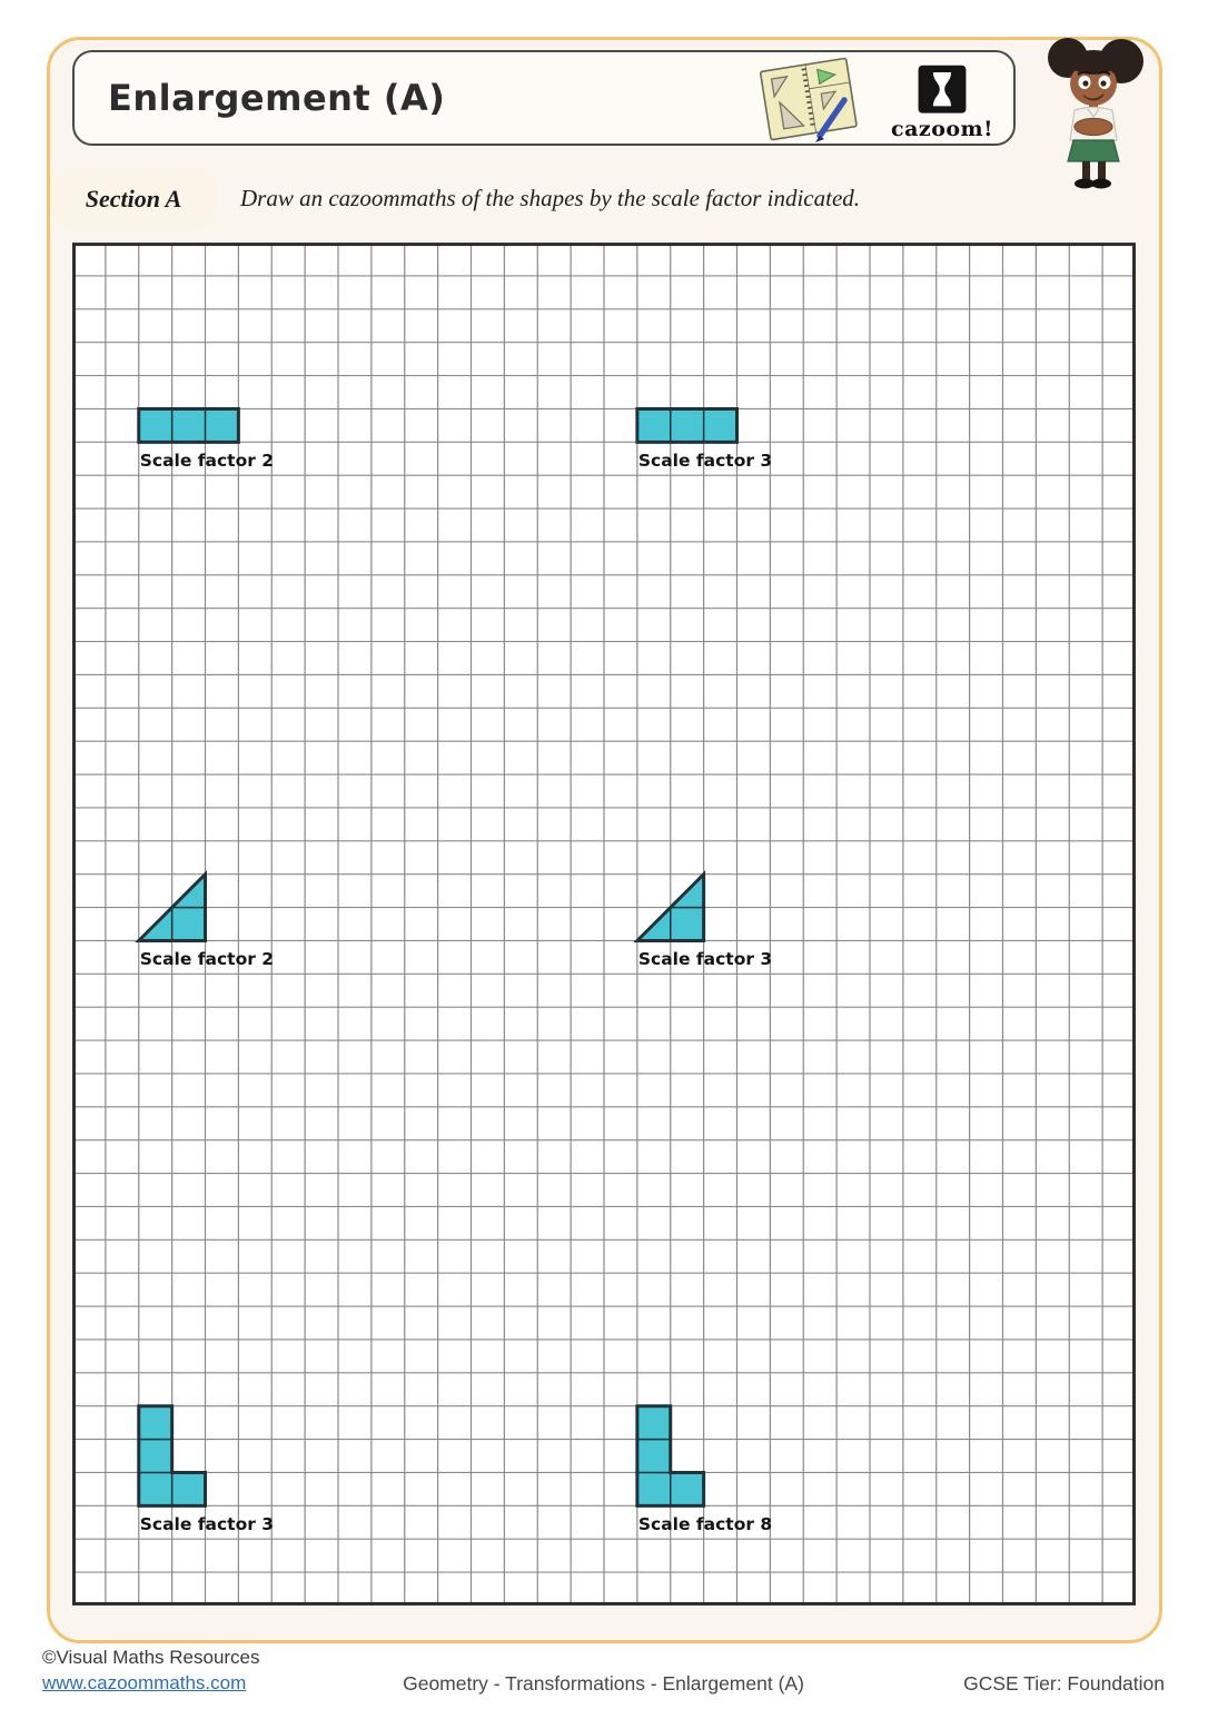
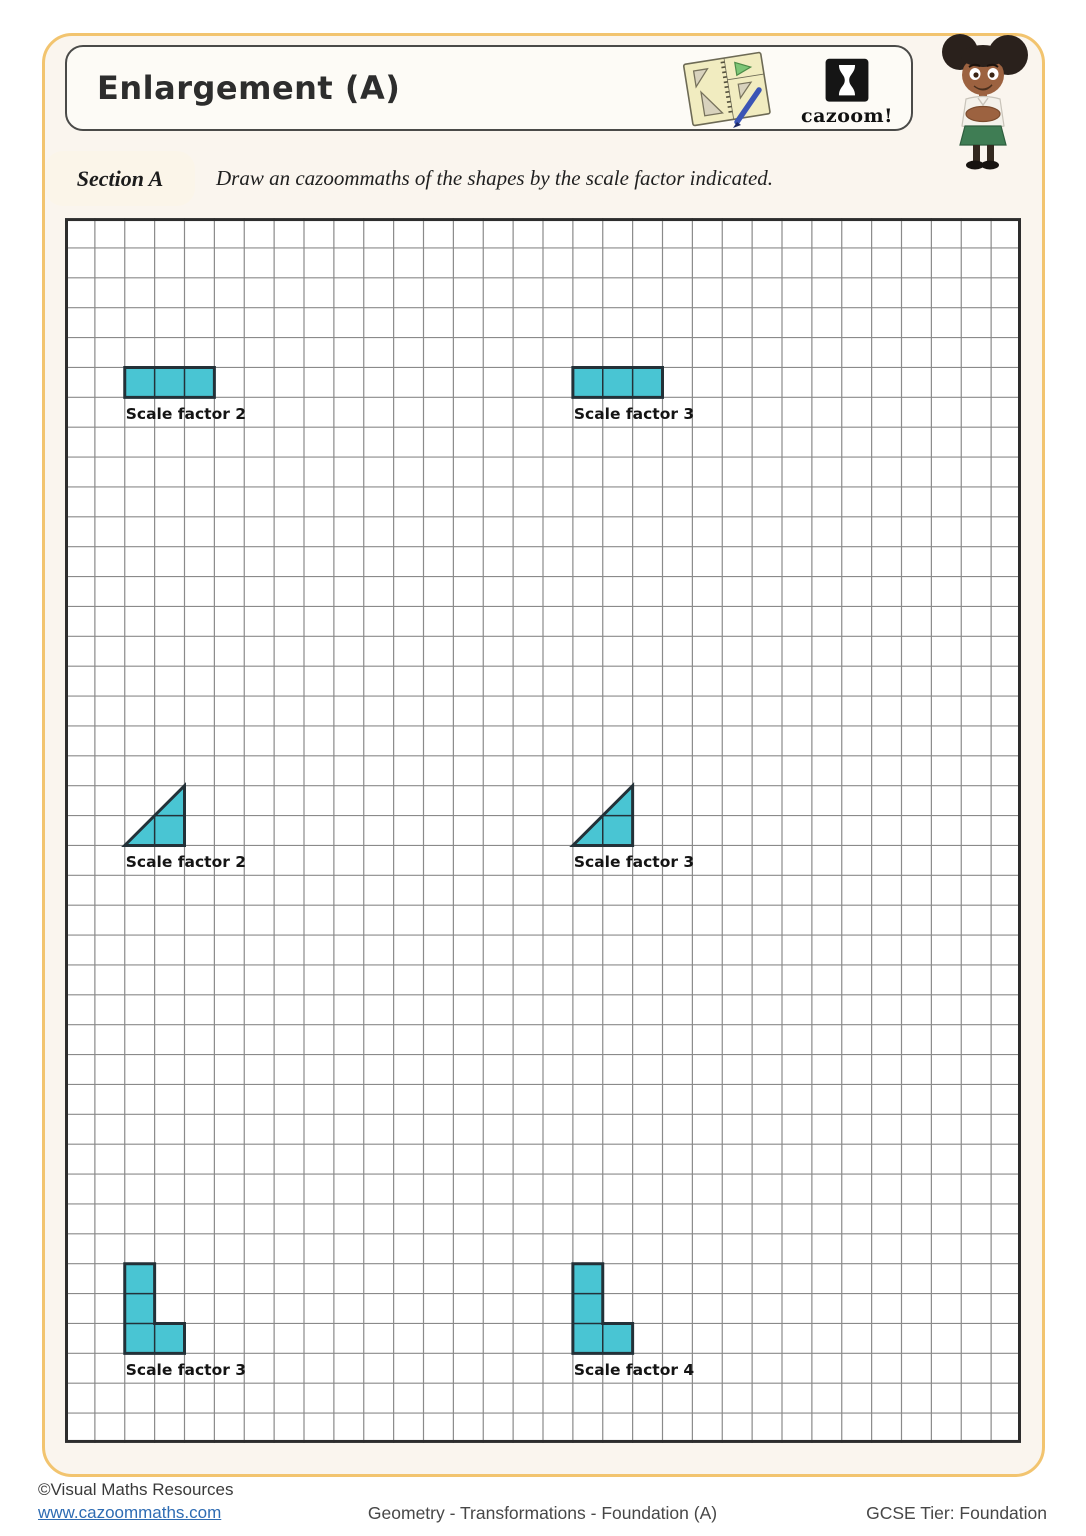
  Enlargement (A)
  cazoom!
  Section A
  Draw an cazoommaths of the shapes by the scale factor indicated.
  Scale factor 2
  Scale factor 3
  Scale factor 2
  Scale factor 3
  Scale factor 3
- Scale factor 8
+ Scale factor 4
  ©Visual Maths Resources
  www.cazoommaths.com
- Geometry - Transformations - Enlargement (A)
+ Geometry - Transformations - Foundation (A)
  GCSE Tier: Foundation
